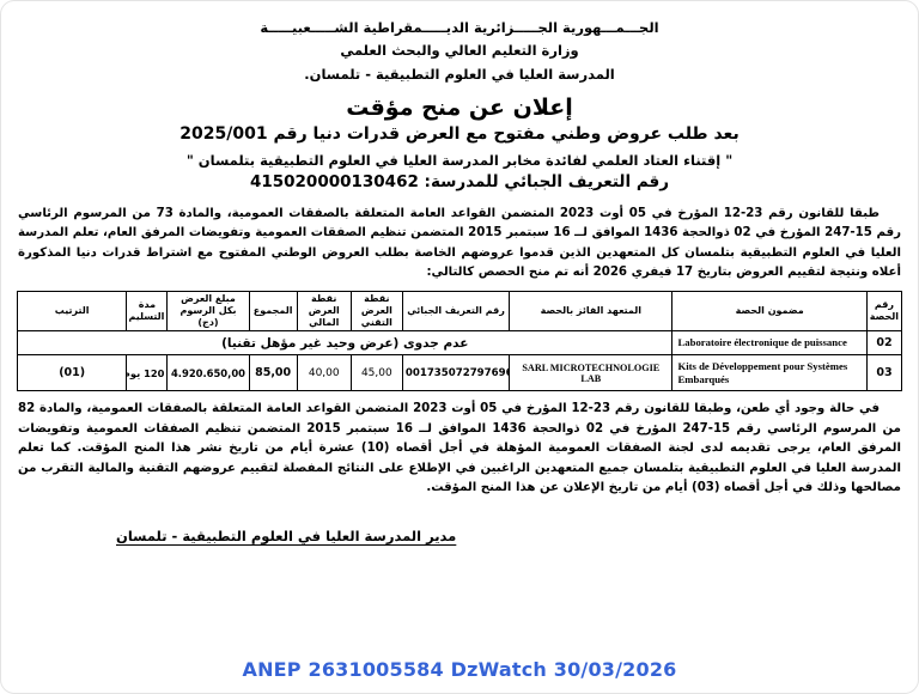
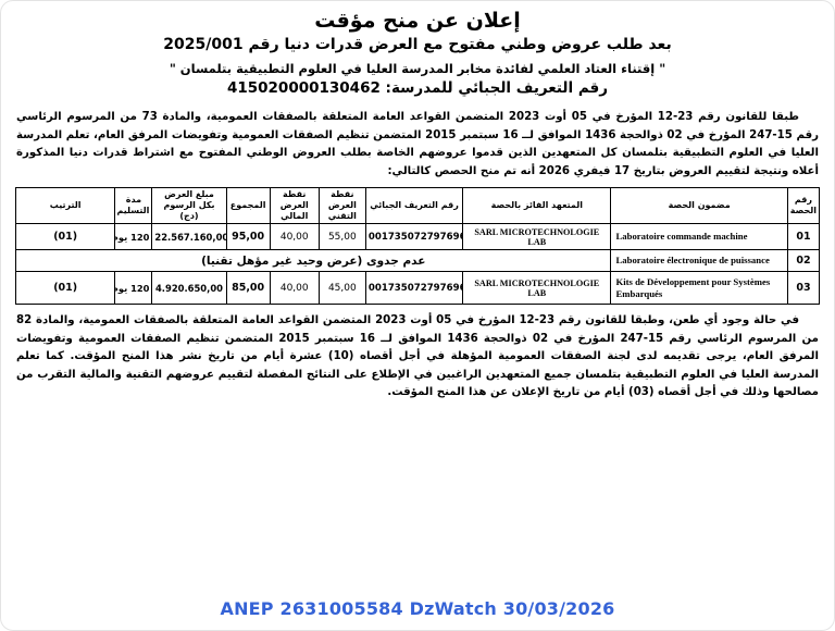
- الجـــمـــهورية الجـــــزائرية الديـــــمقراطية الشـــــعبيـــــة
- وزارة التعليم العالي والبحث العلمي
- المدرسة العليا في العلوم التطبيقية - تلمسان.
  إعلان عن منح مؤقت
  بعد طلب عروض وطني مفتوح مع العرض قدرات دنيا رقم 2025/001
  " إقتناء العتاد العلمي لفائدة مخابر المدرسة العليا في العلوم التطبيقية بتلمسان "
  رقم التعريف الجبائي للمدرسة: 415020000130462
  طبقا للقانون رقم 23-12 المؤرخ في 05 أوت 2023 المتضمن القواعد العامة المتعلقة بالصفقات العمومية، والمادة 73 من المرسوم الرئاسي رقم 15-247 المؤرخ في 02 ذوالحجة 1436 الموافق لــ 16 سبتمبر 2015 المتضمن تنظيم الصفقات العمومية وتفويضات المرفق العام، تعلم المدرسة العليا في العلوم التطبيقية بتلمسان كل المتعهدين الذين قدموا عروضهم الخاصة بطلب العروض الوطني المفتوح مع اشتراط قدرات دنيا المذكورة أعلاه ونتيجة لتقييم العروض بتاريخ 17 فيفري 2026 أنه تم منح الحصص كالتالي:
  رقم الحصة	مضمون الحصة	المتعهد الفائز بالحصة	رقم التعريف الجبائي	نقطة العرض التقني	نقطة العرض المالي	المجموع	مبلغ العرض بكل الرسوم (دج)	مدة التسليم	الترتيب
+ 01	Laboratoire commande machine	SARL MICROTECHNOLOGIE LAB	001735072797696	55,00	40,00	95,00	22.567.160,00	120 يوم	(01)
  02	Laboratoire électronique de puissance	عدم جدوى (عرض وحيد غير مؤهل تقنيا)
  03	Kits de Développement pour Systèmes Embarqués	SARL MICROTECHNOLOGIE LAB	001735072797696	45,00	40,00	85,00	4.920.650,00	120 يوم	(01)
  في حالة وجود أي طعن، وطبقا للقانون رقم 23-12 المؤرخ في 05 أوت 2023 المتضمن القواعد العامة المتعلقة بالصفقات العمومية، والمادة 82 من المرسوم الرئاسي رقم 15-247 المؤرخ في 02 ذوالحجة 1436 الموافق لــ 16 سبتمبر 2015 المتضمن تنظيم الصفقات العمومية وتفويضات المرفق العام، يرجى تقديمه لدى لجنة الصفقات العمومية المؤهلة في أجل أقصاه (10) عشرة أيام من تاريخ نشر هذا المنح المؤقت. كما تعلم المدرسة العليا في العلوم التطبيقية بتلمسان جميع المتعهدين الراغبين في الإطلاع على النتائج المفصلة لتقييم عروضهم التقنية والمالية التقرب من مصالحها وذلك في أجل أقصاه (03) أيام من تاريخ الإعلان عن هذا المنح المؤقت.
- مدير المدرسة العليا في العلوم التطبيقية - تلمسان
  ANEP 2631005584 DzWatch 30/03/2026
